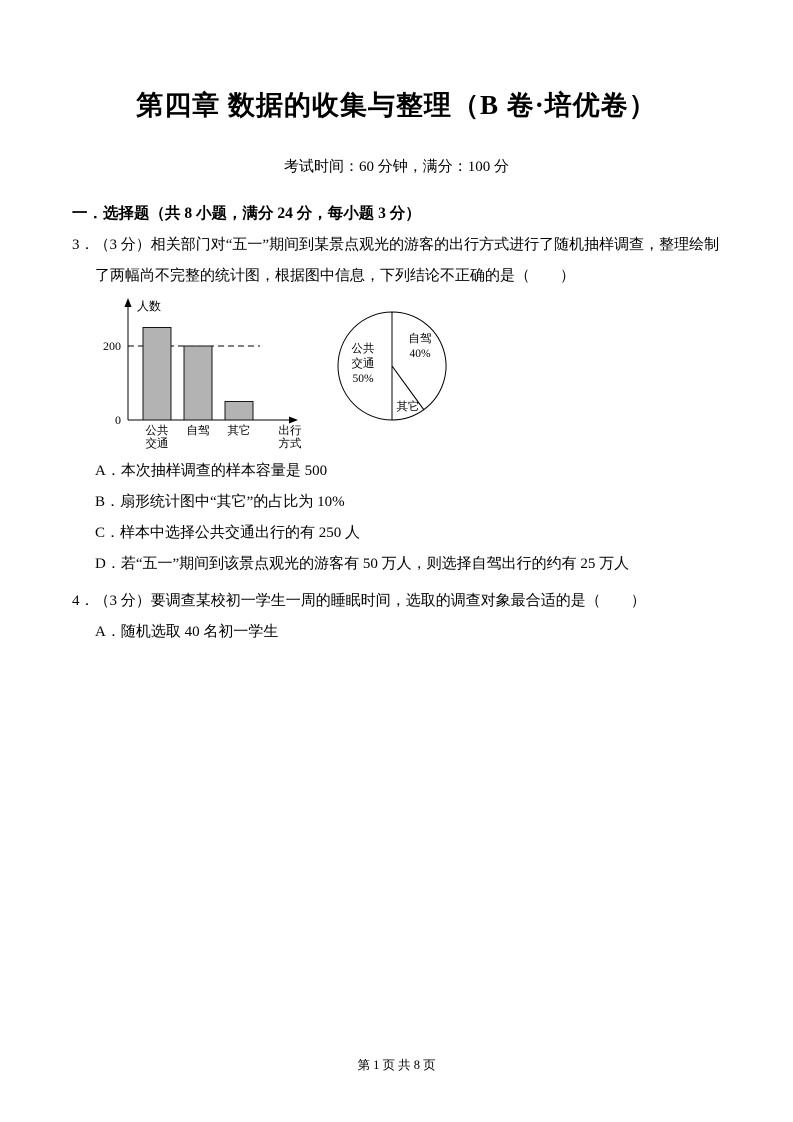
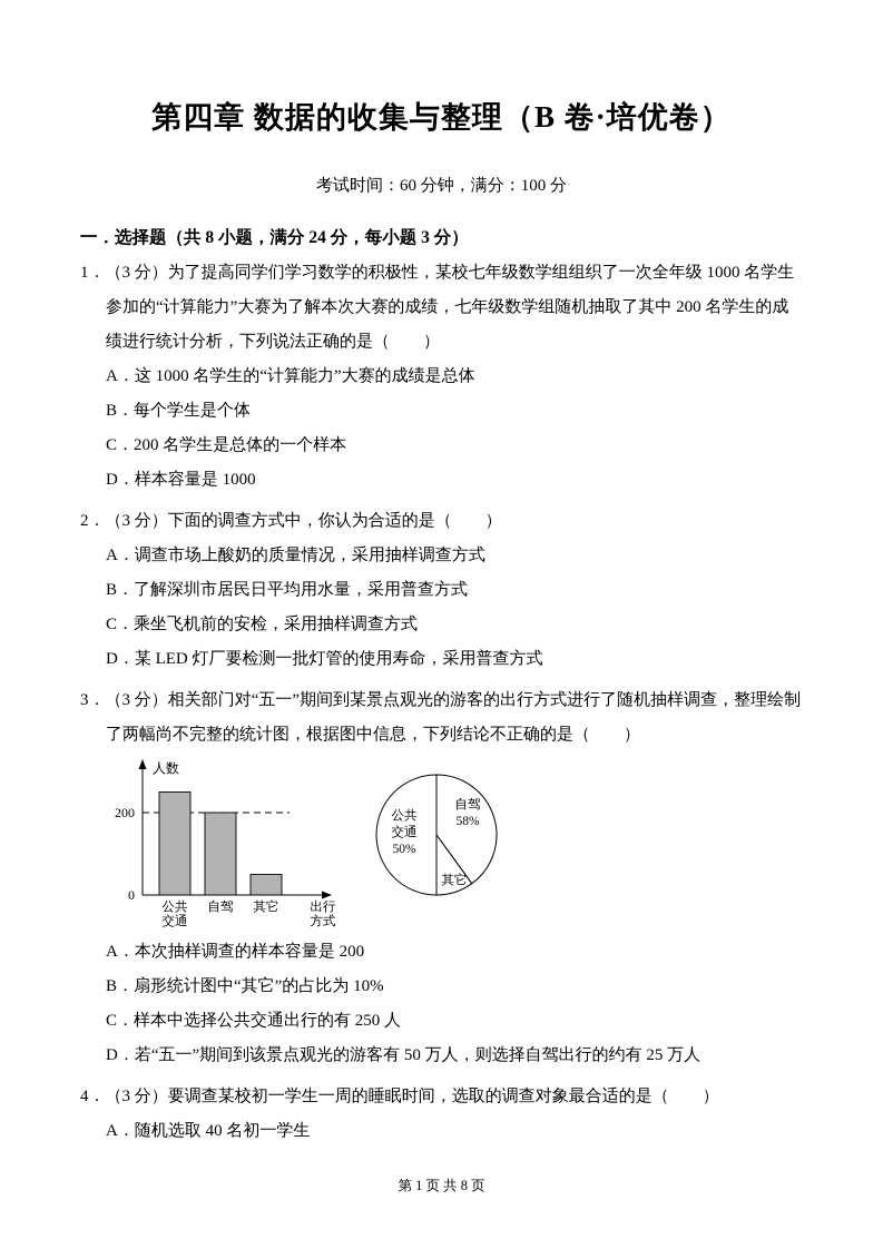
  第四章 数据的收集与整理（B 卷·培优卷）
  考试时间：60 分钟，满分：100 分
  一．选择题（共 8 小题，满分 24 分，每小题 3 分）
+ 1．（3 分）为了提高同学们学习数学的积极性，某校七年级数学组组织了一次全年级 1000 名学生参加的“计算能力”大赛为了解本次大赛的成绩，七年级数学组随机抽取了其中 200 名学生的成绩进行统计分析，下列说法正确的是（ ）
+ A．这 1000 名学生的“计算能力”大赛的成绩是总体
+ B．每个学生是个体
+ C．200 名学生是总体的一个样本
+ D．样本容量是 1000
+ 2．（3 分）下面的调查方式中，你认为合适的是（ ）
+ A．调查市场上酸奶的质量情况，采用抽样调查方式
+ B．了解深圳市居民日平均用水量，采用普查方式
+ C．乘坐飞机前的安检，采用抽样调查方式
+ D．某 LED 灯厂要检测一批灯管的使用寿命，采用普查方式
  3．（3 分）相关部门对“五一”期间到某景点观光的游客的出行方式进行了随机抽样调查，整理绘制了两幅尚不完整的统计图，根据图中信息，下列结论不正确的是（ ）
  人数
  200
  0
  公共
  交通
  自驾
  其它
  出行
  方式
  自驾
- 40%
+ 58%
  其它
  公共
  交通
  50%
- A．本次抽样调查的样本容量是 500
+ A．本次抽样调查的样本容量是 200
  B．扇形统计图中“其它”的占比为 10%
  C．样本中选择公共交通出行的有 250 人
  D．若“五一”期间到该景点观光的游客有 50 万人，则选择自驾出行的约有 25 万人
  4．（3 分）要调查某校初一学生一周的睡眠时间，选取的调查对象最合适的是（ ）
  A．随机选取 40 名初一学生
  第 1 页 共 8 页
